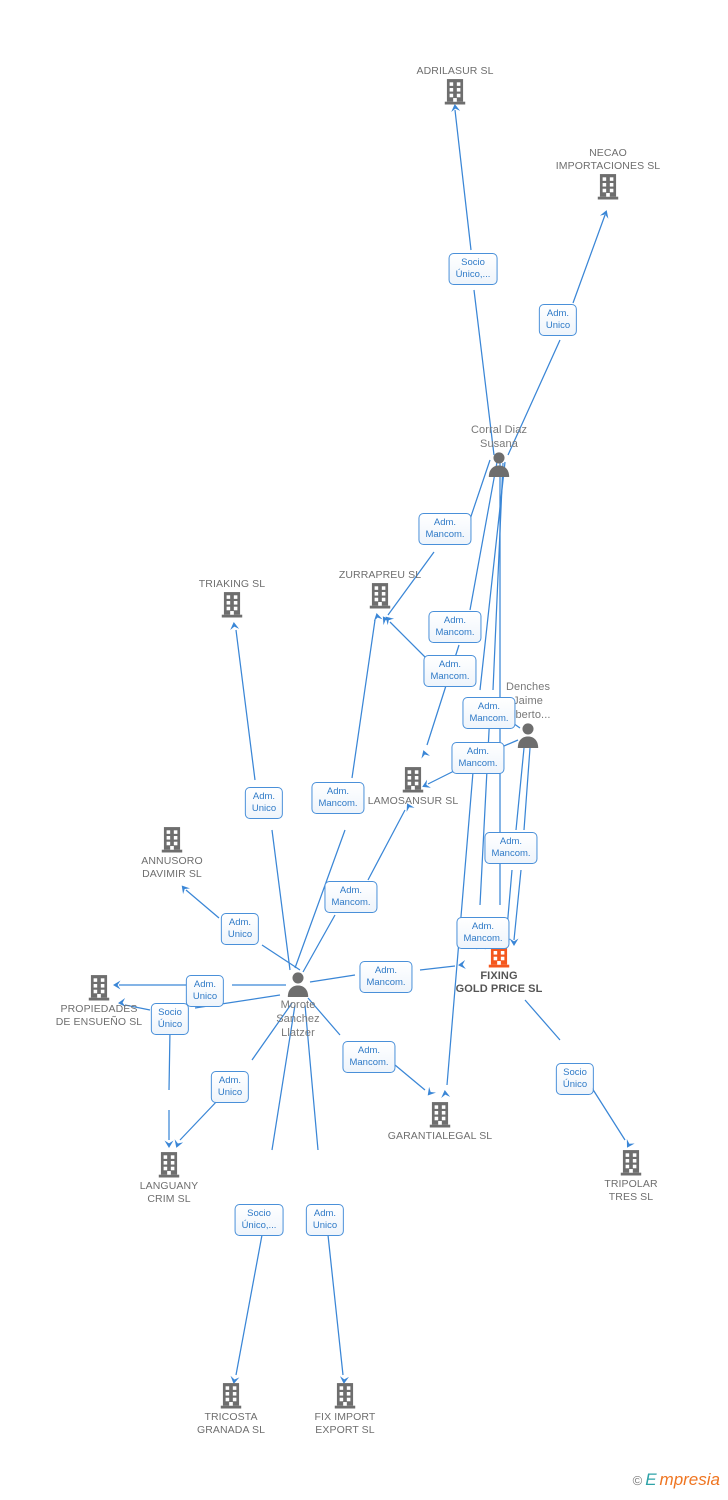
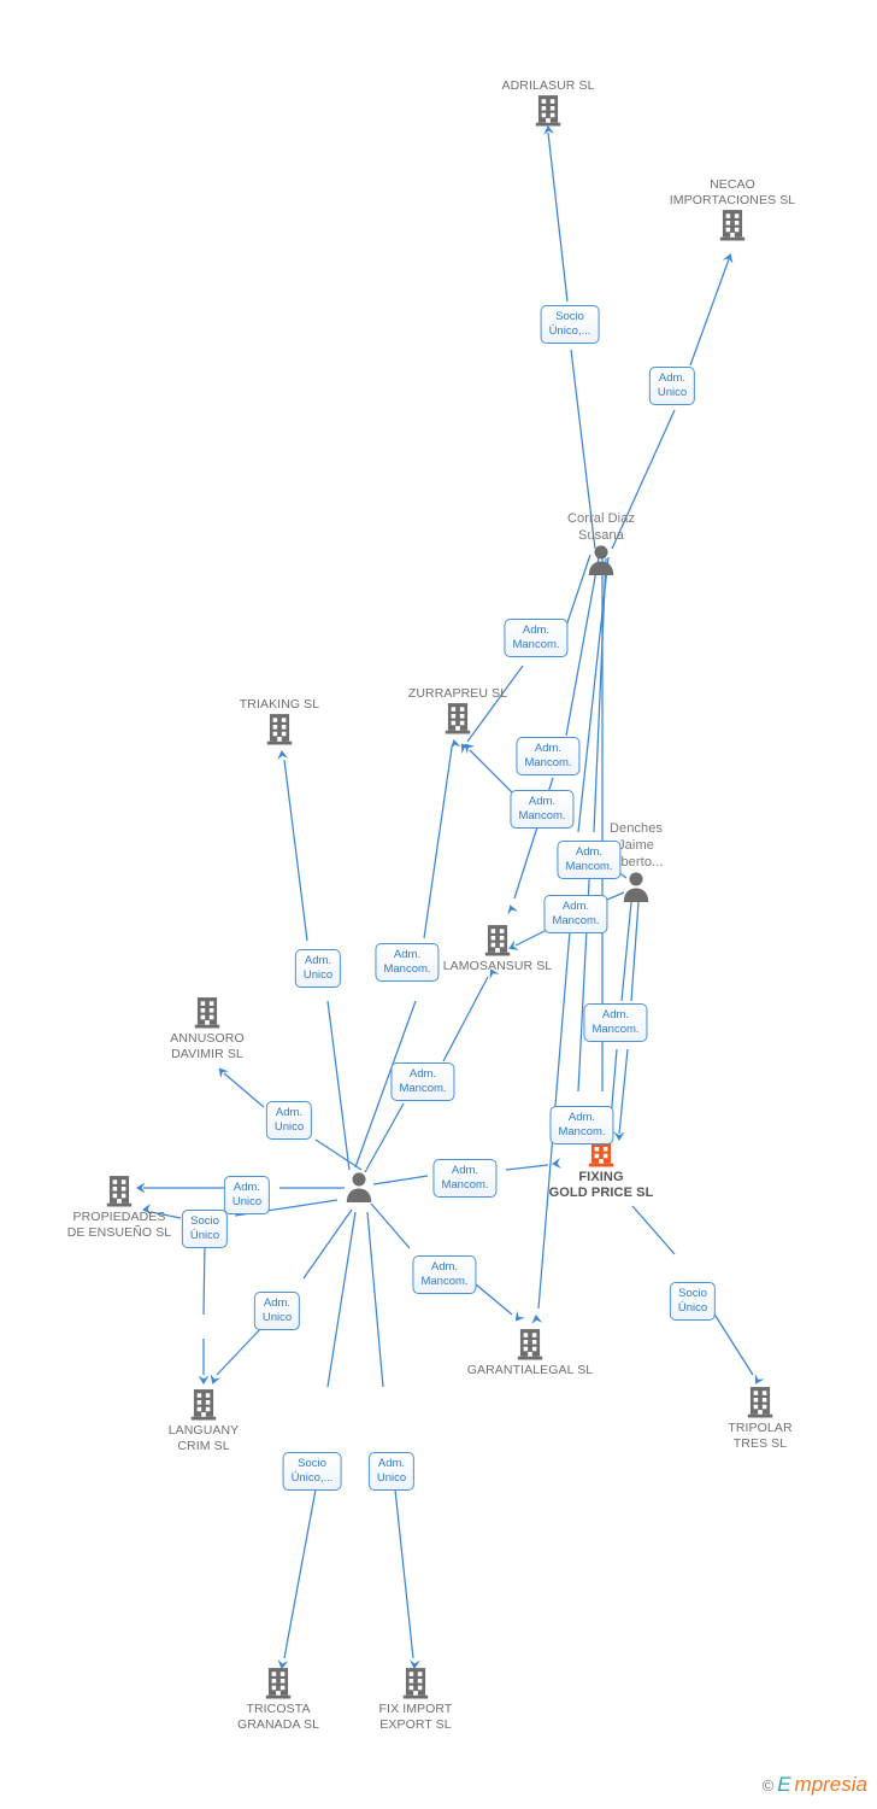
  ADRILASUR SL
  NECAO
  IMPORTACIONES SL
  Corral Diaz
  Susana
  TRIAKING SL
  ZURRAPREU SL
  Denches
  Jaime
  berto...
  LAMOSANSUR SL
  ANNUSORO
  DAVIMIR SL
  FIXING
  GOLD PRICE SL
- Morote
- Sanchez
- Llatzer
  PROPIEDADES
  DE ENSUEÑO SL
  GARANTIALEGAL SL
  TRIPOLAR
  TRES SL
  LANGUANY
  CRIM SL
  TRICOSTA
  GRANADA SL
  FIX IMPORT
  EXPORT SL
  Socio
  Único,...
  Adm.
  Unico
  Adm.
  Mancom.
  Adm.
  Mancom.
  Adm.
  Mancom.
  Adm.
  Mancom.
  Adm.
  Mancom.
  Adm.
  Mancom.
  Adm.
  Mancom.
  Adm.
  Unico
  Adm.
  Mancom.
  Adm.
  Mancom.
  Adm.
  Unico
  Adm.
  Unico
  Socio
  Único
  Adm.
  Unico
  Adm.
  Mancom.
  Adm.
  Mancom.
  Socio
  Único,...
  Adm.
  Unico
  Socio
  Único
  ©
  E
  mpresia
